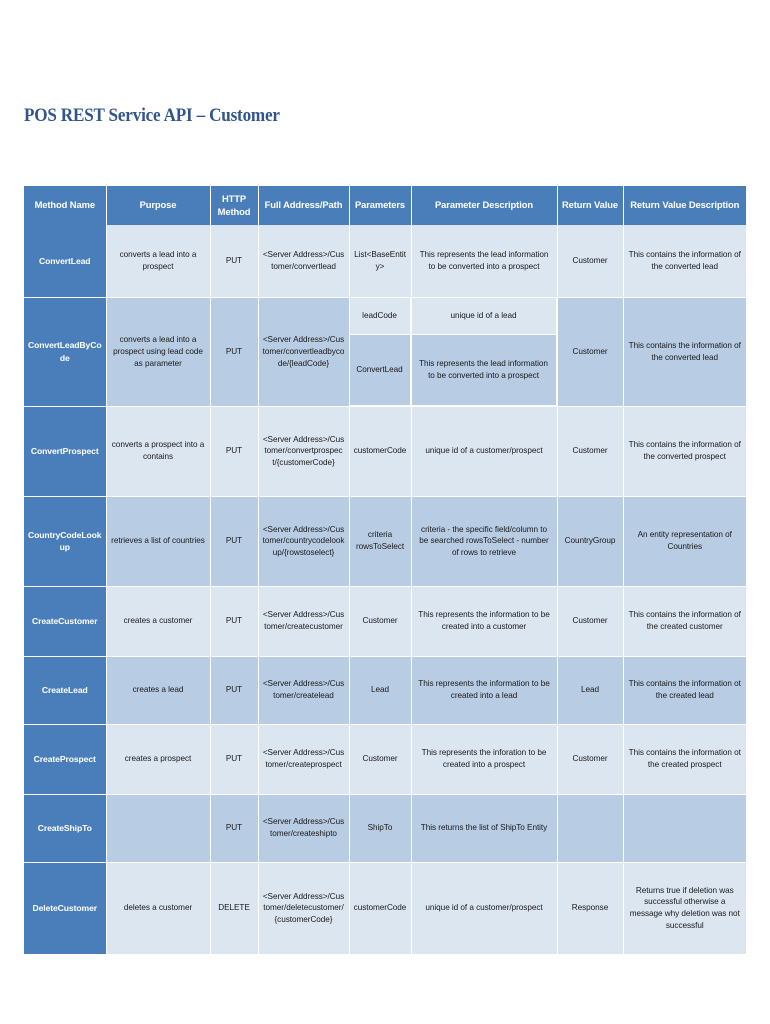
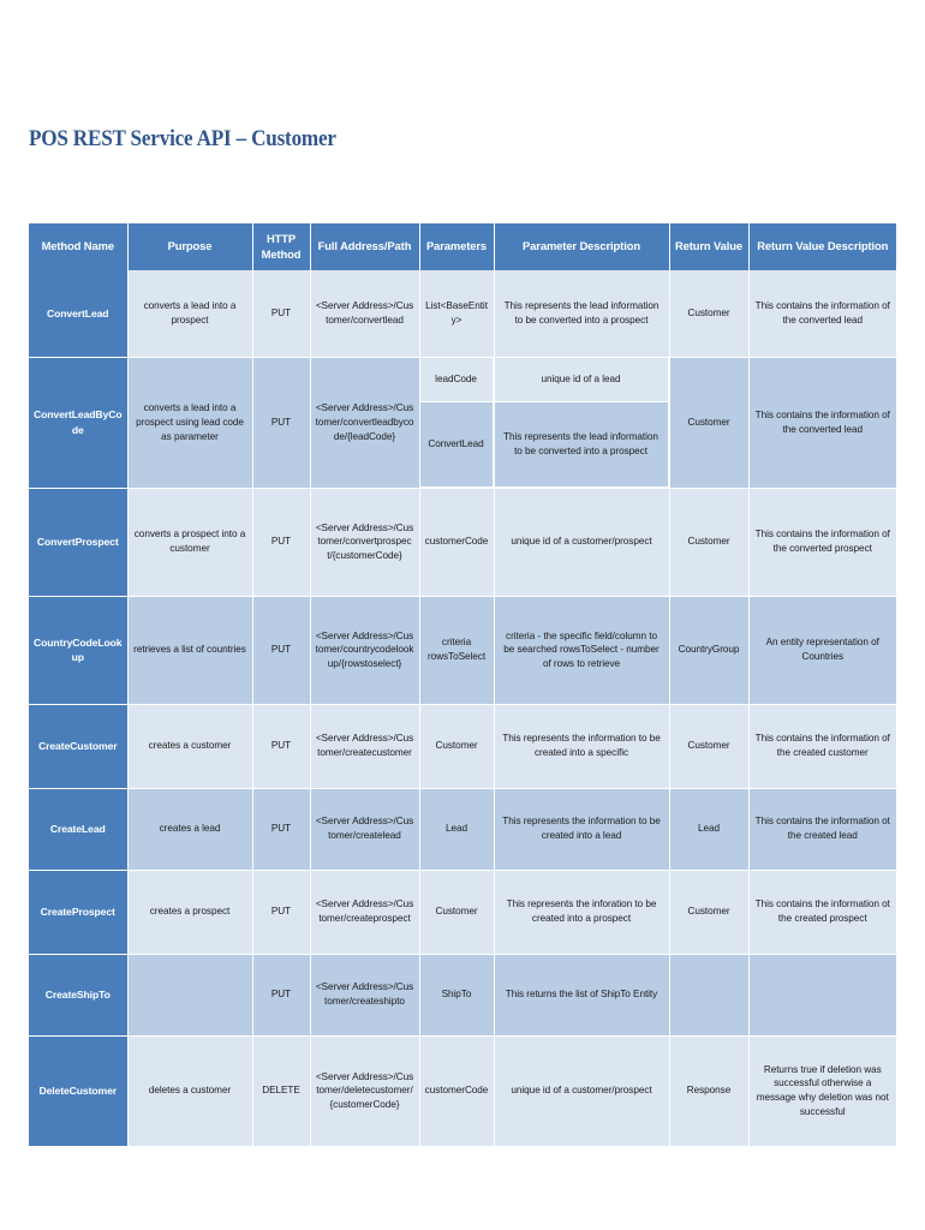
  POS REST Service API – Customer
  Method Name	Purpose	HTTP Method	Full Address/Path	Parameters	Parameter Description	Return Value	Return Value Description
  ConvertLead	converts a lead into a prospect	PUT	<Server Address>/Customer/convertlead	List<BaseEntity>	This represents the lead information to be converted into a prospect	Customer	This contains the information of the converted lead
  ConvertLeadByCode	converts a lead into a prospect using lead code as parameter	PUT	<Server Address>/Customer/convertleadbycode/{leadCode}
  leadCode
  ConvertLead
  unique id of a lead
  This represents the lead information to be converted into a prospect
  						Customer	This contains the information of the converted lead
- ConvertProspect	converts a prospect into a contains	PUT	<Server Address>/Customer/convertprospect/{customerCode}	customerCode	unique id of a customer/prospect	Customer	This contains the information of the converted prospect
+ ConvertProspect	converts a prospect into a customer	PUT	<Server Address>/Customer/convertprospect/{customerCode}	customerCode	unique id of a customer/prospect	Customer	This contains the information of the converted prospect
  CountryCodeLookup	retrieves a list of countries	PUT	<Server Address>/Customer/countrycodelookup/{rowstoselect}	criteria rowsToSelect	criteria - the specific field/column to be searched rowsToSelect - number of rows to retrieve	CountryGroup	An entity representation of Countries
- CreateCustomer	creates a customer	PUT	<Server Address>/Customer/createcustomer	Customer	This represents the information to be created into a customer	Customer	This contains the information of the created customer
+ CreateCustomer	creates a customer	PUT	<Server Address>/Customer/createcustomer	Customer	This represents the information to be created into a specific	Customer	This contains the information of the created customer
  CreateLead	creates a lead	PUT	<Server Address>/Customer/createlead	Lead	This represents the information to be created into a lead	Lead	This contains the information ot the created lead
  CreateProspect	creates a prospect	PUT	<Server Address>/Customer/createprospect	Customer	This represents the inforation to be created into a prospect	Customer	This contains the information ot the created prospect
  CreateShipTo		PUT	<Server Address>/Customer/createshipto	ShipTo	This returns the list of ShipTo Entity
  DeleteCustomer	deletes a customer	DELETE	<Server Address>/Customer/deletecustomer/{customerCode}	customerCode	unique id of a customer/prospect	Response	Returns true if deletion was successful otherwise a message why deletion was not successful
